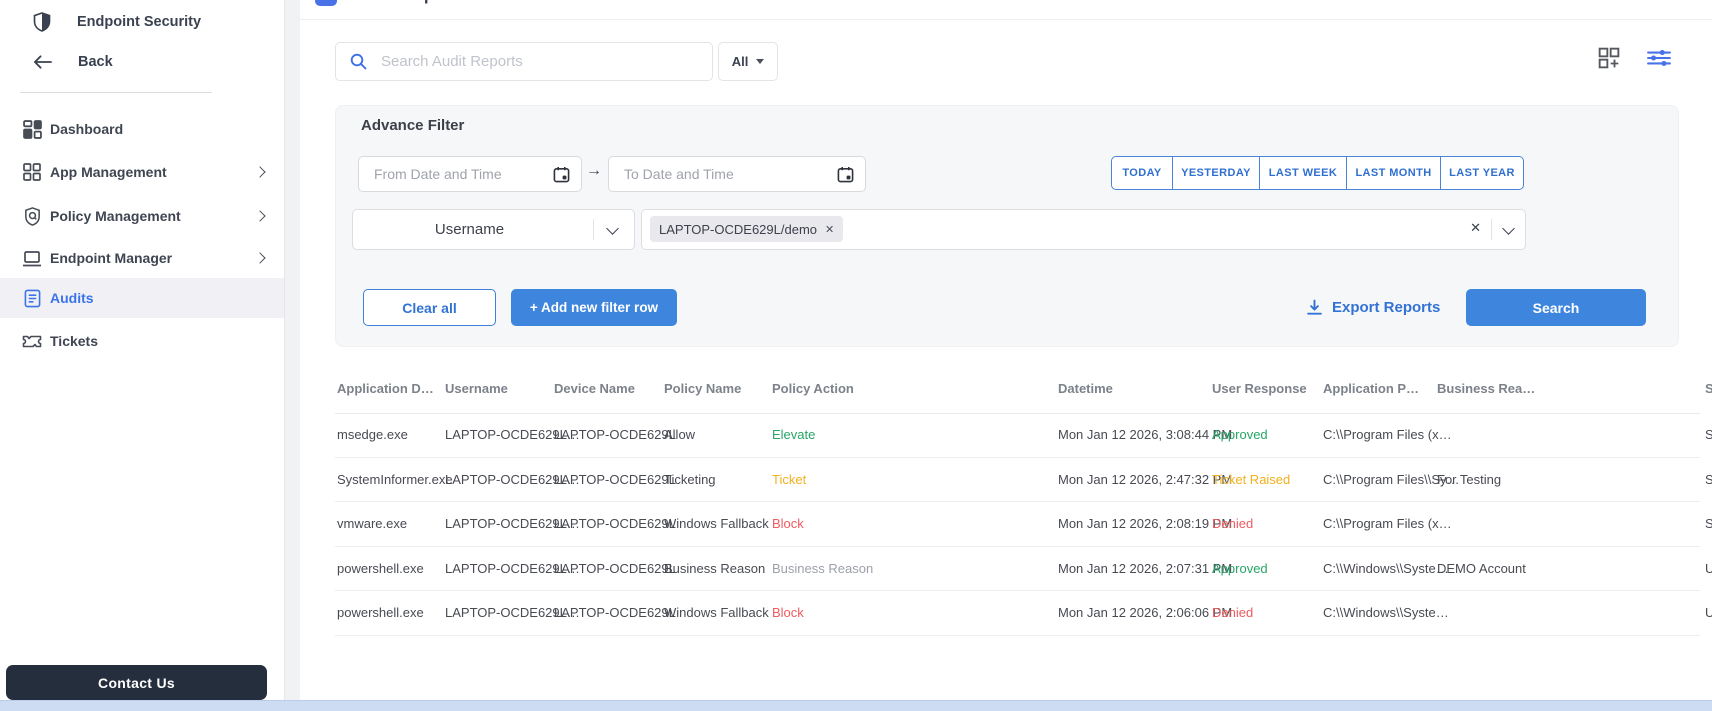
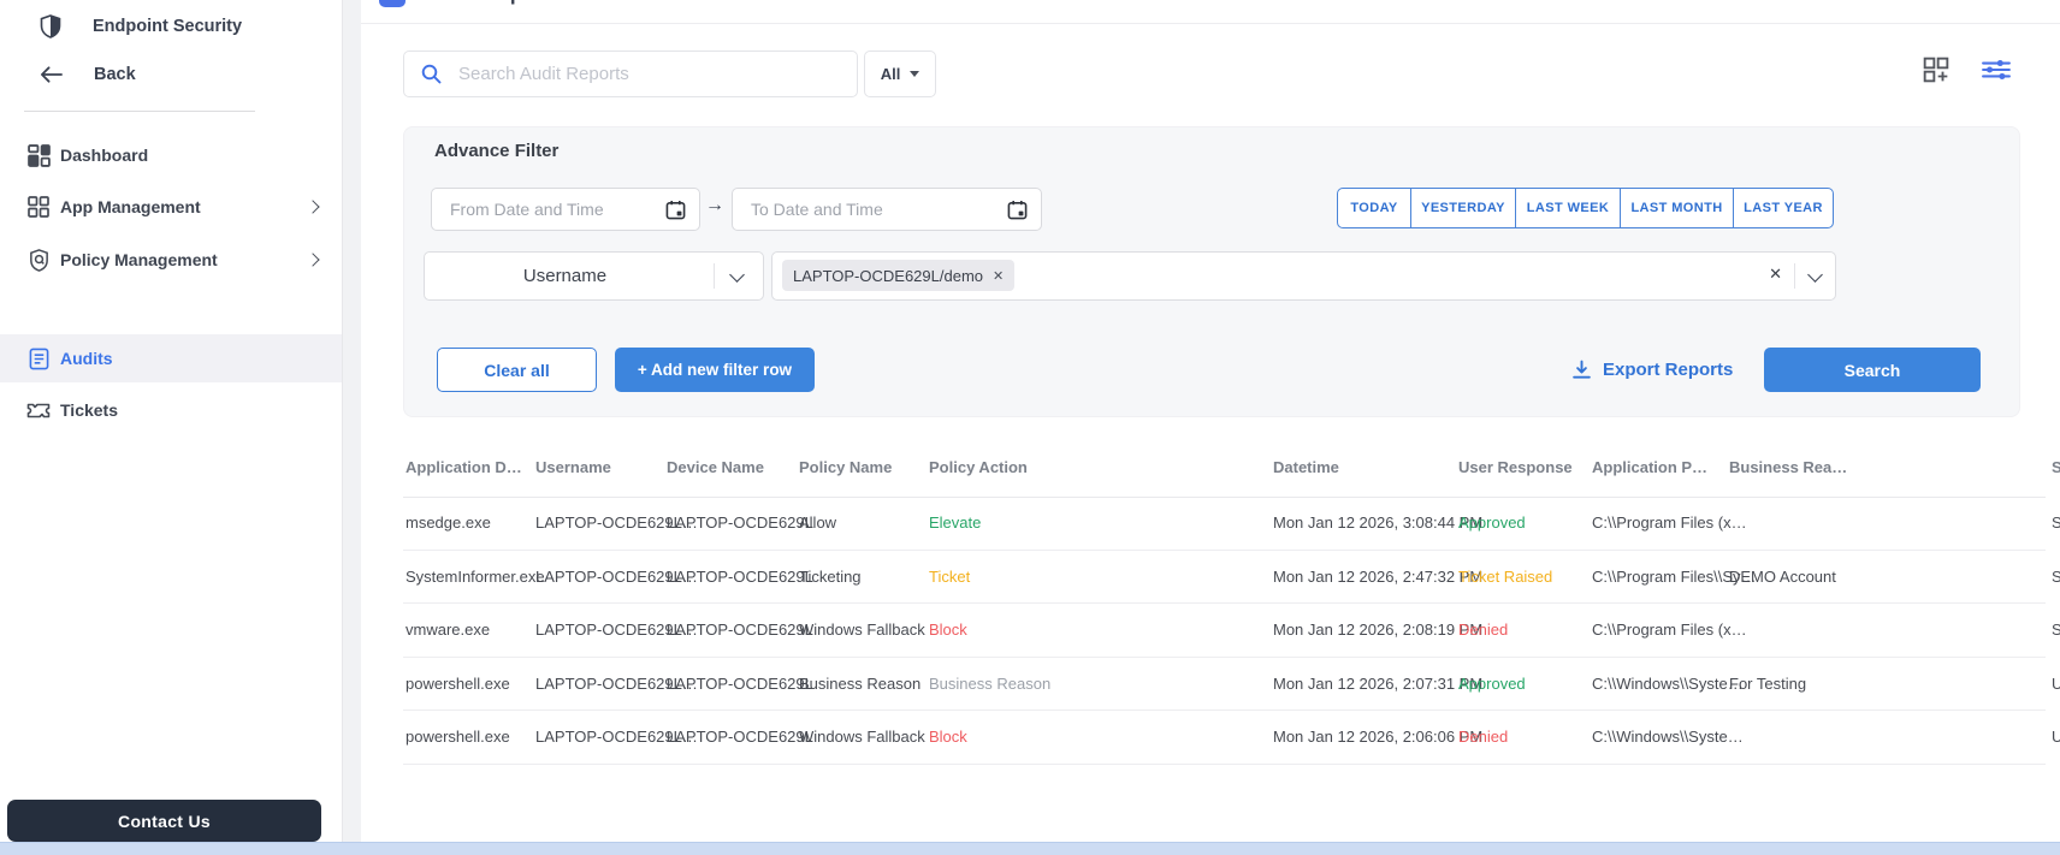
  Endpoint Security
  Back
  Dashboard
  App Management
  Policy Management
- Endpoint Manager
  Audits
  Tickets
  Contact Us
  Search Audit Reports
  All
  Advance Filter
  From Date and Time
  →
  To Date and Time
  TODAY
  YESTERDAY
  LAST WEEK
  LAST MONTH
  LAST YEAR
  Username
  LAPTOP-OCDE629L/demo
  ✕
  ✕
  Clear all
  + Add new filter row
  Export Reports
  Search
  Application D…
  Username
  Device Name
  Policy Name
  Policy Action
  Datetime
  User Response
  Application P…
  Business Rea…
  S
  msedge.exe
  LAPTOP-OCDE62
  LAPTOP-OCDE62
  Allow
  Elevate
  Mon Jan 12 2026, 3:08:44
  Approved
  C:\\Program Files (x…
  S
  SystemInformer.ex
  LAPTOP-OCDE62
  LAPTOP-OCDE62
  Ticketing
  Ticket
  Mon Jan 12 2026, 2:47:32
  Ticket Raised
  C:\\Program Files\\S
- For Testing
+ DEMO Account
  S
  vmware.exe
  LAPTOP-OCDE62
  LAPTOP-OCDE62
  Windows Fallback
  Block
  Mon Jan 12 2026, 2:08:19
  Denied
  C:\\Program Files (x…
  S
  powershell.exe
  LAPTOP-OCDE62
  LAPTOP-OCDE62
  Business Reason
  Business Reason
  Mon Jan 12 2026, 2:07:31
  Approved
  C:\\Windows\\Syste
- DEMO Account
+ For Testing
  U
  powershell.exe
  LAPTOP-OCDE62
  LAPTOP-OCDE62
  Windows Fallback
  Block
  Mon Jan 12 2026, 2:06:06
  Denied
  C:\\Windows\\Syste…
  U
